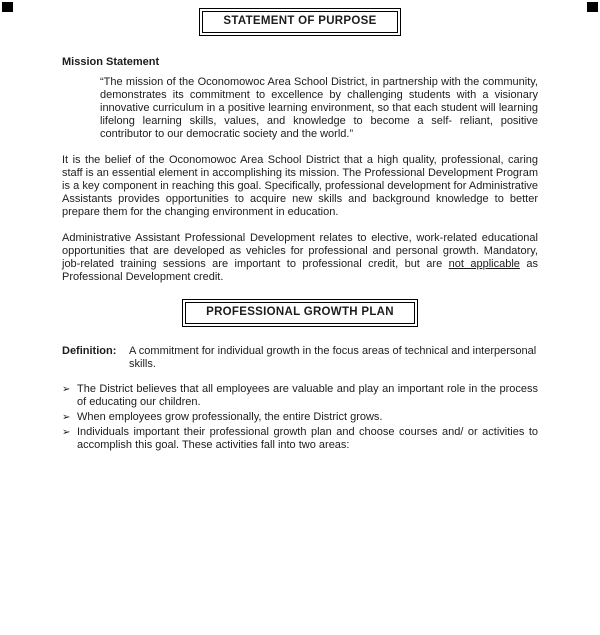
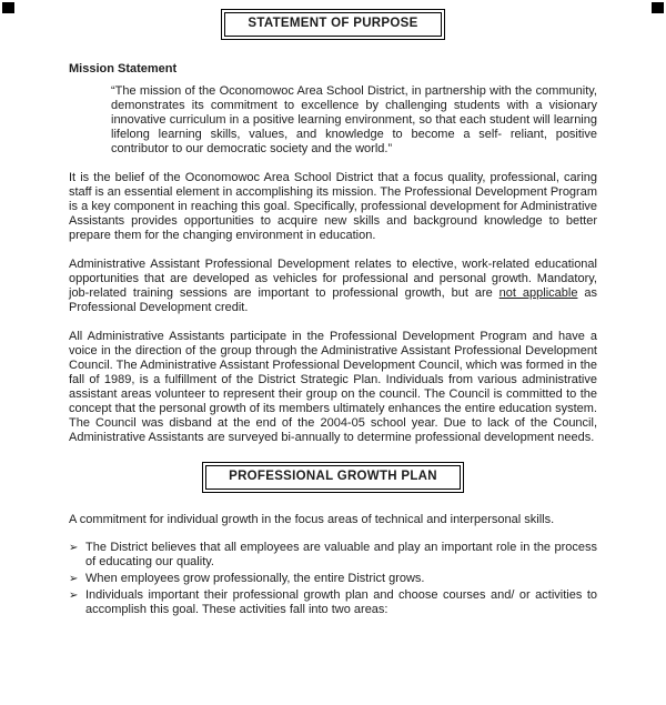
  STATEMENT OF PURPOSE
  Mission Statement
  “The mission of the Oconomowoc Area School District, in partnership with the community, demonstrates its commitment to excellence by challenging students with a visionary innovative curriculum in a positive learning environment, so that each student will learning lifelong learning skills, values, and knowledge to become a self- reliant, positive contributor to our democratic society and the world.”
- It is the belief of the Oconomowoc Area School District that a high quality, professional, caring staff is an essential element in accomplishing its mission. The Professional Development Program is a key component in reaching this goal. Specifically, professional development for Administrative Assistants provides opportunities to acquire new skills and background knowledge to better prepare them for the changing environment in education.
+ It is the belief of the Oconomowoc Area School District that a focus quality, professional, caring staff is an essential element in accomplishing its mission. The Professional Development Program is a key component in reaching this goal. Specifically, professional development for Administrative Assistants provides opportunities to acquire new skills and background knowledge to better prepare them for the changing environment in education.
- Administrative Assistant Professional Development relates to elective, work-related educational opportunities that are developed as vehicles for professional and personal growth. Mandatory, job-related training sessions are important to professional credit, but are not applicable as Professional Development credit.
+ Administrative Assistant Professional Development relates to elective, work-related educational opportunities that are developed as vehicles for professional and personal growth. Mandatory, job-related training sessions are important to professional growth, but are not applicable as Professional Development credit.
+ All Administrative Assistants participate in the Professional Development Program and have a voice in the direction of the group through the Administrative Assistant Professional Development Council. The Administrative Assistant Professional Development Council, which was formed in the fall of 1989, is a fulfillment of the District Strategic Plan. Individuals from various administrative assistant areas volunteer to represent their group on the council. The Council is committed to the concept that the personal growth of its members ultimately enhances the entire education system. The Council was disband at the end of the 2004-05 school year. Due to lack of the Council, Administrative Assistants are surveyed bi-annually to determine professional development needs.
  PROFESSIONAL GROWTH PLAN
- Definition:
  A commitment for individual growth in the focus areas of technical and interpersonal skills.
  ➢
- The District believes that all employees are valuable and play an important role in the process of educating our children.
+ The District believes that all employees are valuable and play an important role in the process of educating our quality.
  ➢
  When employees grow professionally, the entire District grows.
  ➢
  Individuals important their professional growth plan and choose courses and/ or activities to accomplish this goal. These activities fall into two areas:
